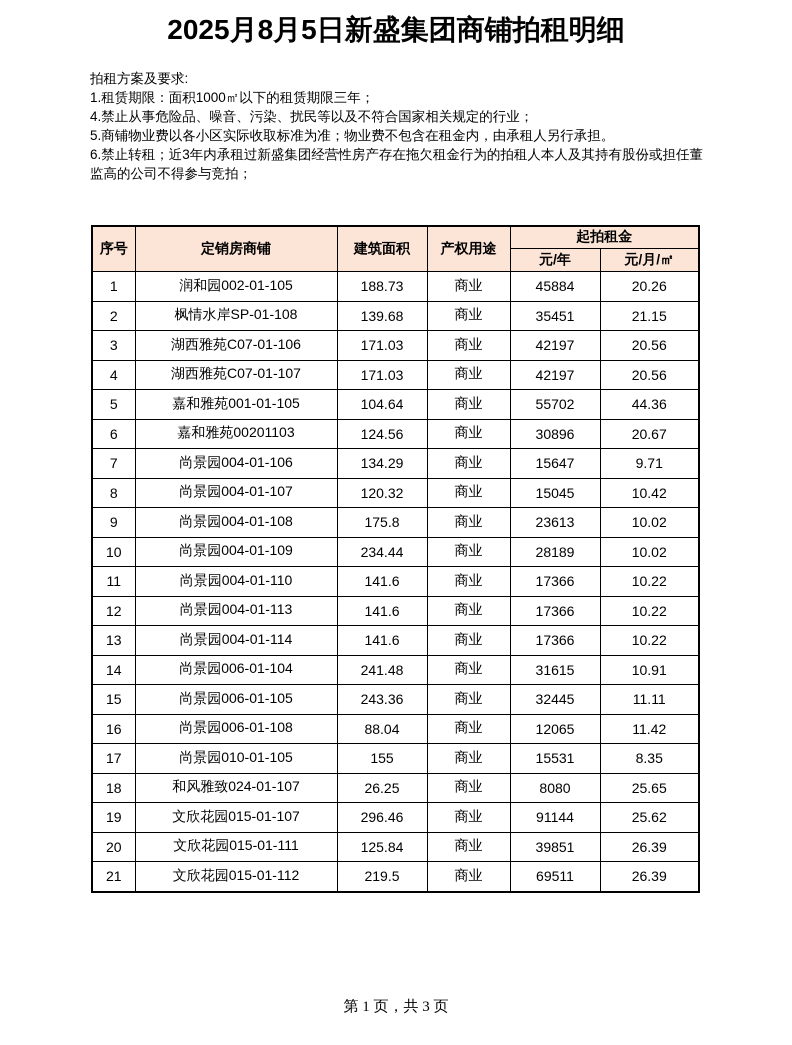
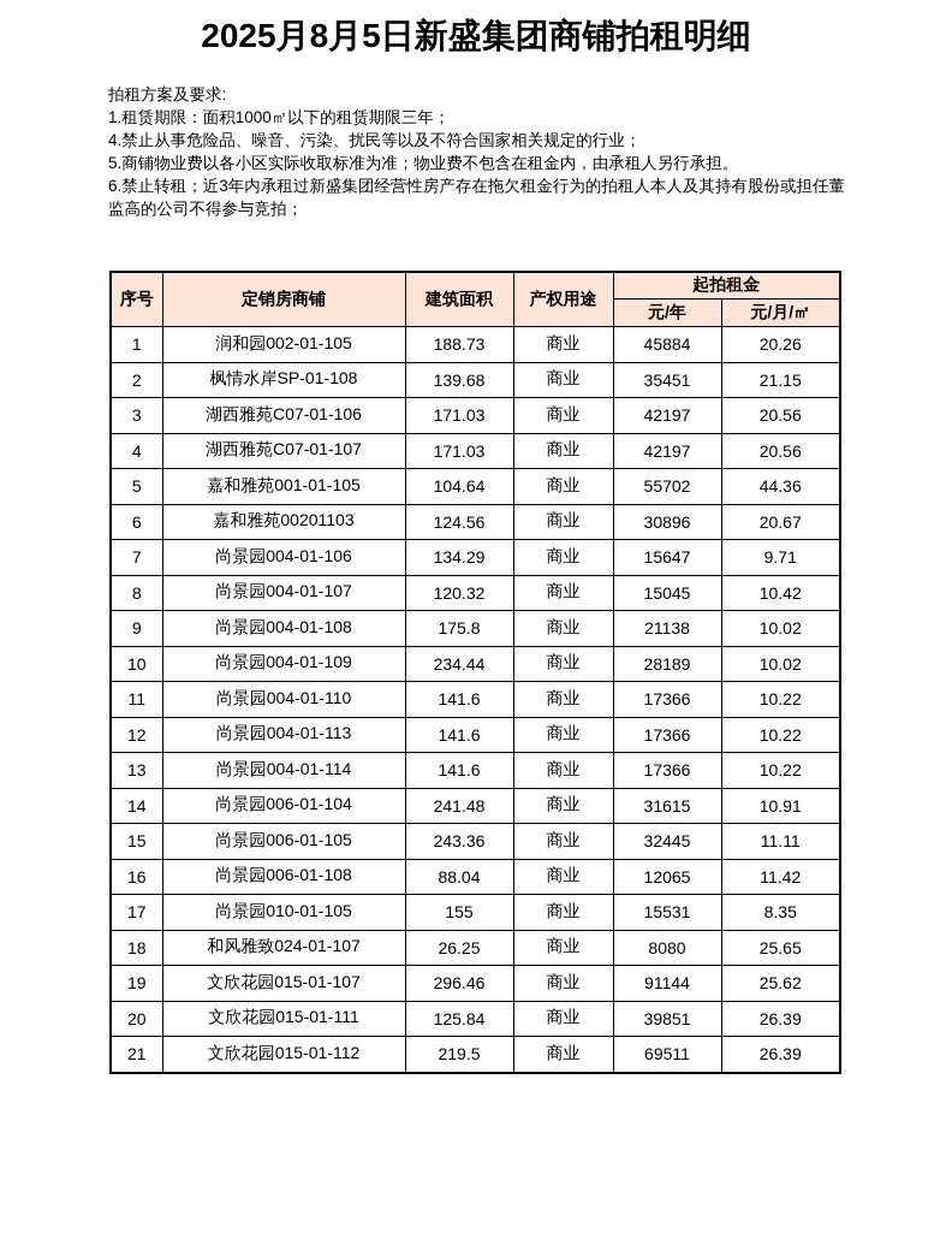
  2025月8月5日新盛集团商铺拍租明细
  拍租方案及要求:
  1.租赁期限：面积1000㎡以下的租赁期限三年；
  4.禁止从事危险品、噪音、污染、扰民等以及不符合国家相关规定的行业；
  5.商铺物业费以各小区实际收取标准为准；物业费不包含在租金内，由承租人另行承担。
  6.禁止转租；近3年内承租过新盛集团经营性房产存在拖欠租金行为的拍租人本人及其持有股份或担任董监高的公司不得参与竞拍；
  序号	定销房商铺	建筑面积	产权用途	起拍租金
  元/年	元/月/㎡
  1	润和园002-01-105	188.73	商业	45884	20.26
  2	枫情水岸SP-01-108	139.68	商业	35451	21.15
  3	湖西雅苑C07-01-106	171.03	商业	42197	20.56
  4	湖西雅苑C07-01-107	171.03	商业	42197	20.56
  5	嘉和雅苑001-01-105	104.64	商业	55702	44.36
  6	嘉和雅苑00201103	124.56	商业	30896	20.67
  7	尚景园004-01-106	134.29	商业	15647	9.71
  8	尚景园004-01-107	120.32	商业	15045	10.42
- 9	尚景园004-01-108	175.8	商业	23613	10.02
+ 9	尚景园004-01-108	175.8	商业	21138	10.02
  10	尚景园004-01-109	234.44	商业	28189	10.02
  11	尚景园004-01-110	141.6	商业	17366	10.22
  12	尚景园004-01-113	141.6	商业	17366	10.22
  13	尚景园004-01-114	141.6	商业	17366	10.22
  14	尚景园006-01-104	241.48	商业	31615	10.91
  15	尚景园006-01-105	243.36	商业	32445	11.11
  16	尚景园006-01-108	88.04	商业	12065	11.42
  17	尚景园010-01-105	155	商业	15531	8.35
  18	和风雅致024-01-107	26.25	商业	8080	25.65
  19	文欣花园015-01-107	296.46	商业	91144	25.62
  20	文欣花园015-01-111	125.84	商业	39851	26.39
  21	文欣花园015-01-112	219.5	商业	69511	26.39
- 第 1 页，共 3 页
